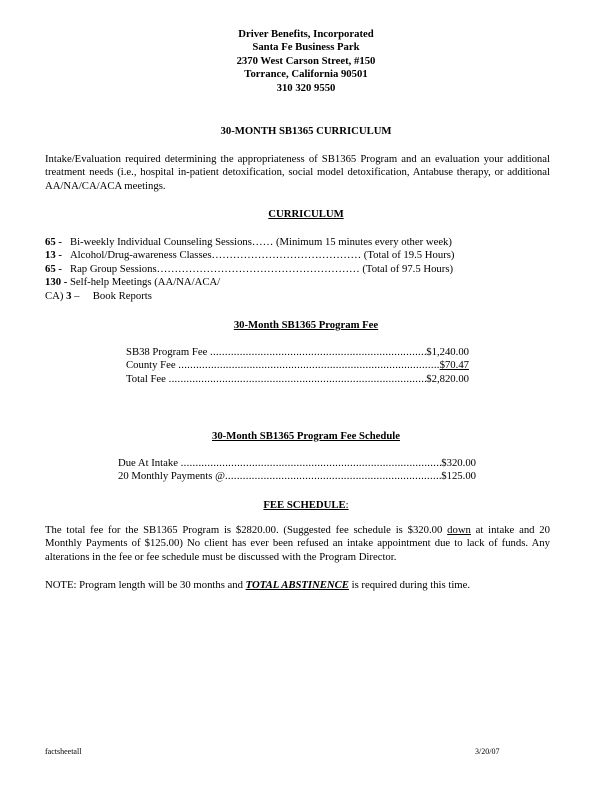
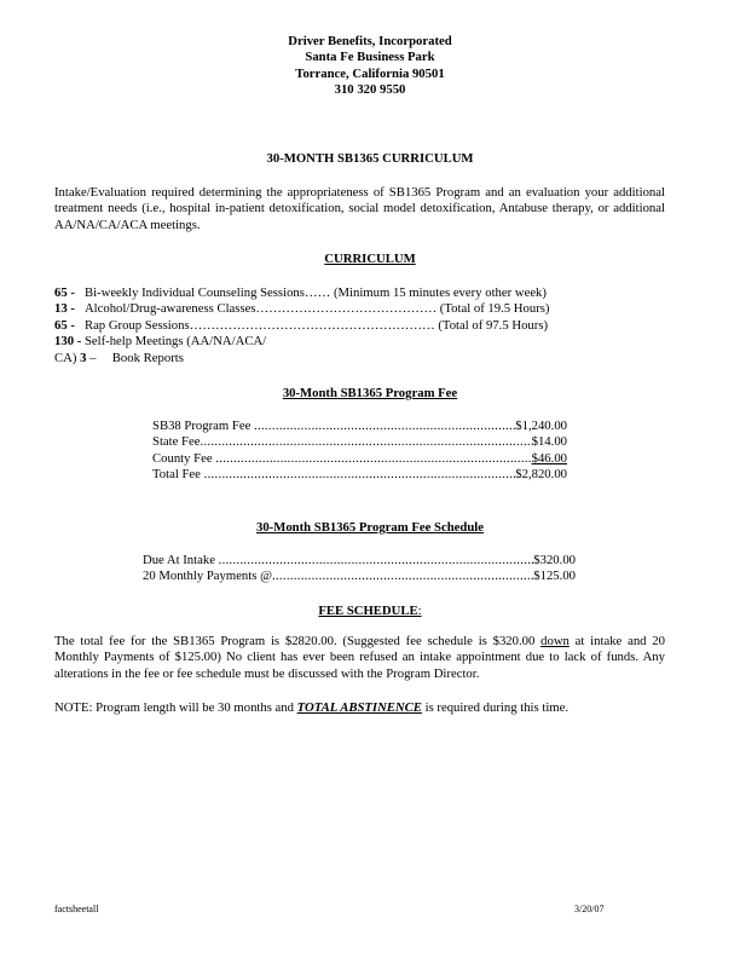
  Driver Benefits, Incorporated
  Santa Fe Business Park
- 2370 West Carson Street, #150
  Torrance, California 90501
  310 320 9550
  30-MONTH SB1365 CURRICULUM
  Intake/Evaluation required determining the appropriateness of SB1365 Program and an evaluation your additional treatment needs (i.e., hospital in-patient detoxification, social model detoxification, Antabuse therapy, or additional AA/NA/CA/ACA meetings.
  CURRICULUM
  65 - Bi-weekly Individual Counseling Sessions…… (Minimum 15 minutes every other week)
  13 - Alcohol/Drug-awareness Classes…………………………………… (Total of 19.5 Hours)
  65 - Rap Group Sessions………………………………………………… (Total of 97.5 Hours)
  130 - Self-help Meetings (AA/NA/ACA/
  CA) 3 – Book Reports
  30-Month SB1365 Program Fee
  SB38 Program Fee
  $1,240.00
+ State Fee
+ $14.00
  County Fee
- $70.47
+ $46.00
  Total Fee
  $2,820.00
  30-Month SB1365 Program Fee Schedule
  Due At Intake
  $320.00
  20 Monthly Payments @
  $125.00
  FEE SCHEDULE:
  The total fee for the SB1365 Program is $2820.00. (Suggested fee schedule is $320.00 down at intake and 20 Monthly Payments of $125.00) No client has ever been refused an intake appointment due to lack of funds. Any alterations in the fee or fee schedule must be discussed with the Program Director.
  NOTE: Program length will be 30 months and TOTAL ABSTINENCE is required during this time.
  factsheetall
  3/20/07
